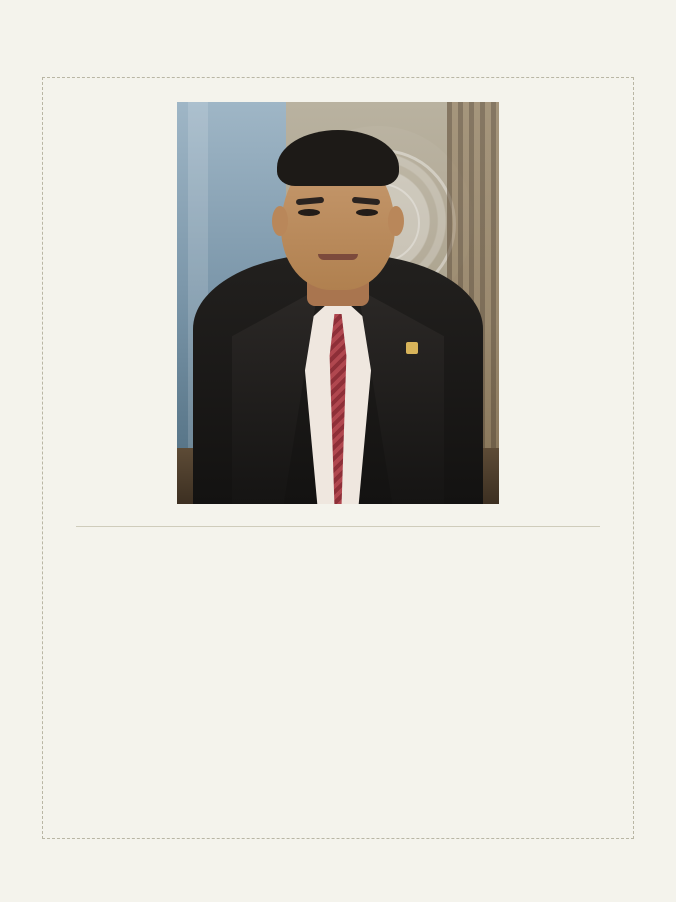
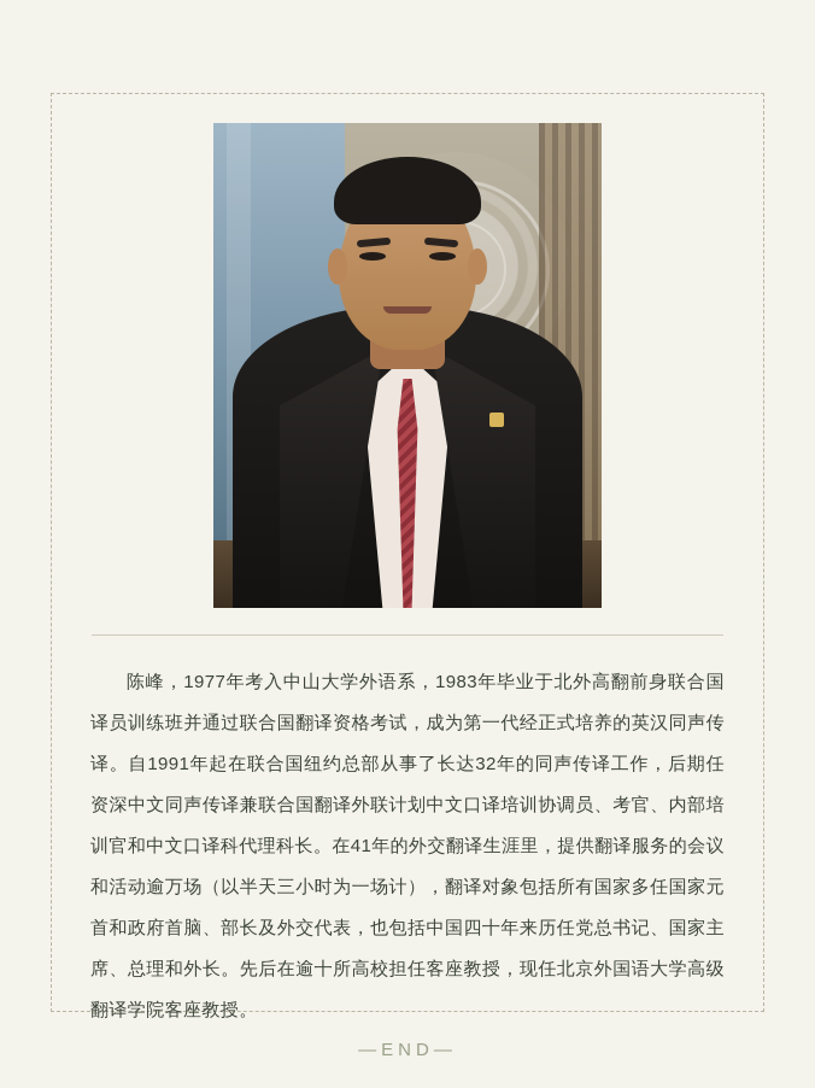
+ 陈峰，1977年考入中山大学外语系，1983年毕业于北外高翻前身联合国译员训练班并通过联合国翻译资格考试，成为第一代经正式培养的英汉同声传译。自1991年起在联合国纽约总部从事了长达32年的同声传译工作，后期任资深中文同声传译兼联合国翻译外联计划中文口译培训协调员、考官、内部培训官和中文口译科代理科长。在41年的外交翻译生涯里，提供翻译服务的会议和活动逾万场（以半天三小时为一场计），翻译对象包括所有国家多任国家元首和政府首脑、部长及外交代表，也包括中国四十年来历任党总书记、国家主席、总理和外长。先后在逾十所高校担任客座教授，现任北京外国语大学高级翻译学院客座教授。
+ —END—
